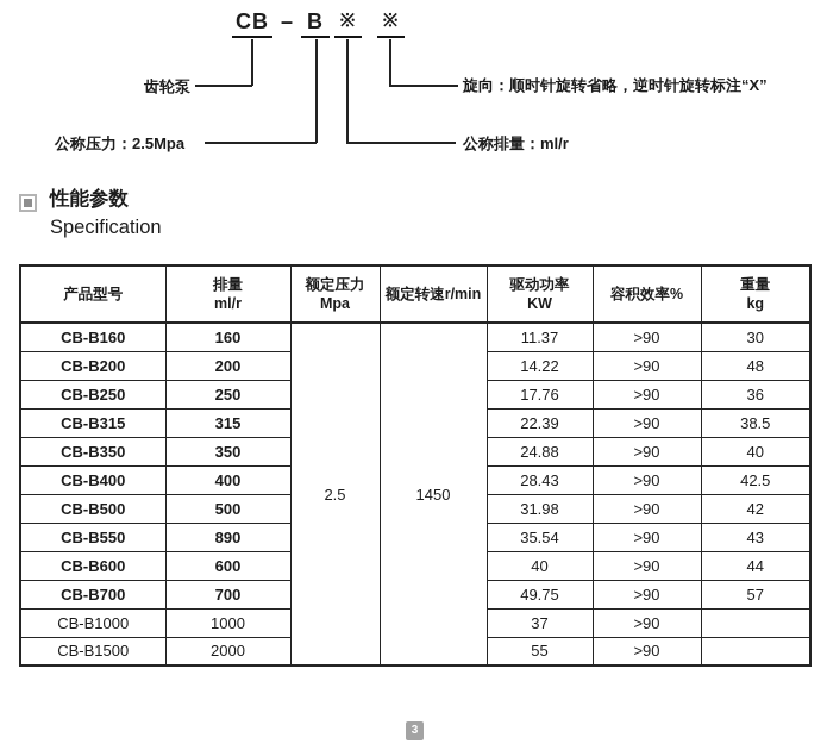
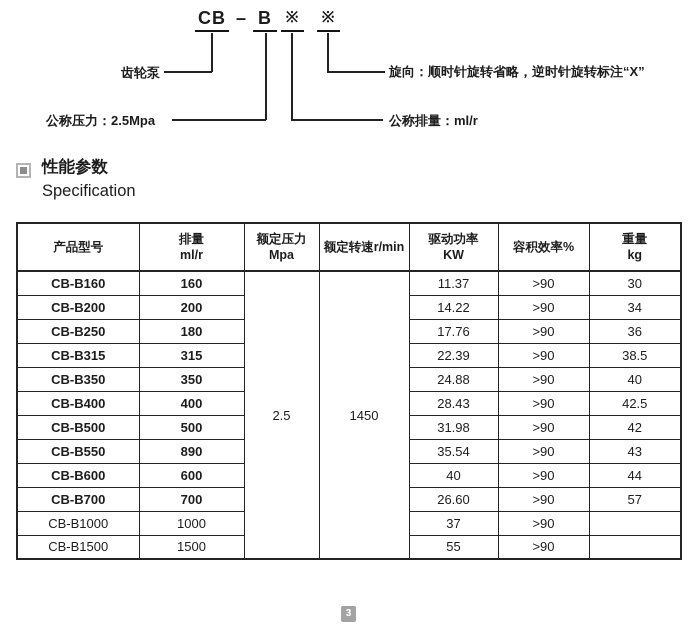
  CB
  –
  B
  ※
  ※
  齿轮泵
  公称压力：2.5Mpa
  公称排量：ml/r
  旋向：顺时针旋转省略，逆时针旋转标注“X”
  性能参数
  Specification
  产品型号	排量 ml/r	额定压力Mpa	额定转速r/min	驱动功率 KW	容积效率%	重量 kg
  CB-B160	160	2.5	1450	11.37	>90	30
- CB-B200	200	14.22	>90	48
+ CB-B200	200	14.22	>90	34
- CB-B250	250	17.76	>90	36
+ CB-B250	180	17.76	>90	36
  CB-B315	315	22.39	>90	38.5
  CB-B350	350	24.88	>90	40
  CB-B400	400	28.43	>90	42.5
  CB-B500	500	31.98	>90	42
  CB-B550	890	35.54	>90	43
  CB-B600	600	40	>90	44
- CB-B700	700	49.75	>90	57
+ CB-B700	700	26.60	>90	57
  CB-B1000	1000	37	>90
- CB-B1500	2000	55	>90
+ CB-B1500	1500	55	>90
  3
